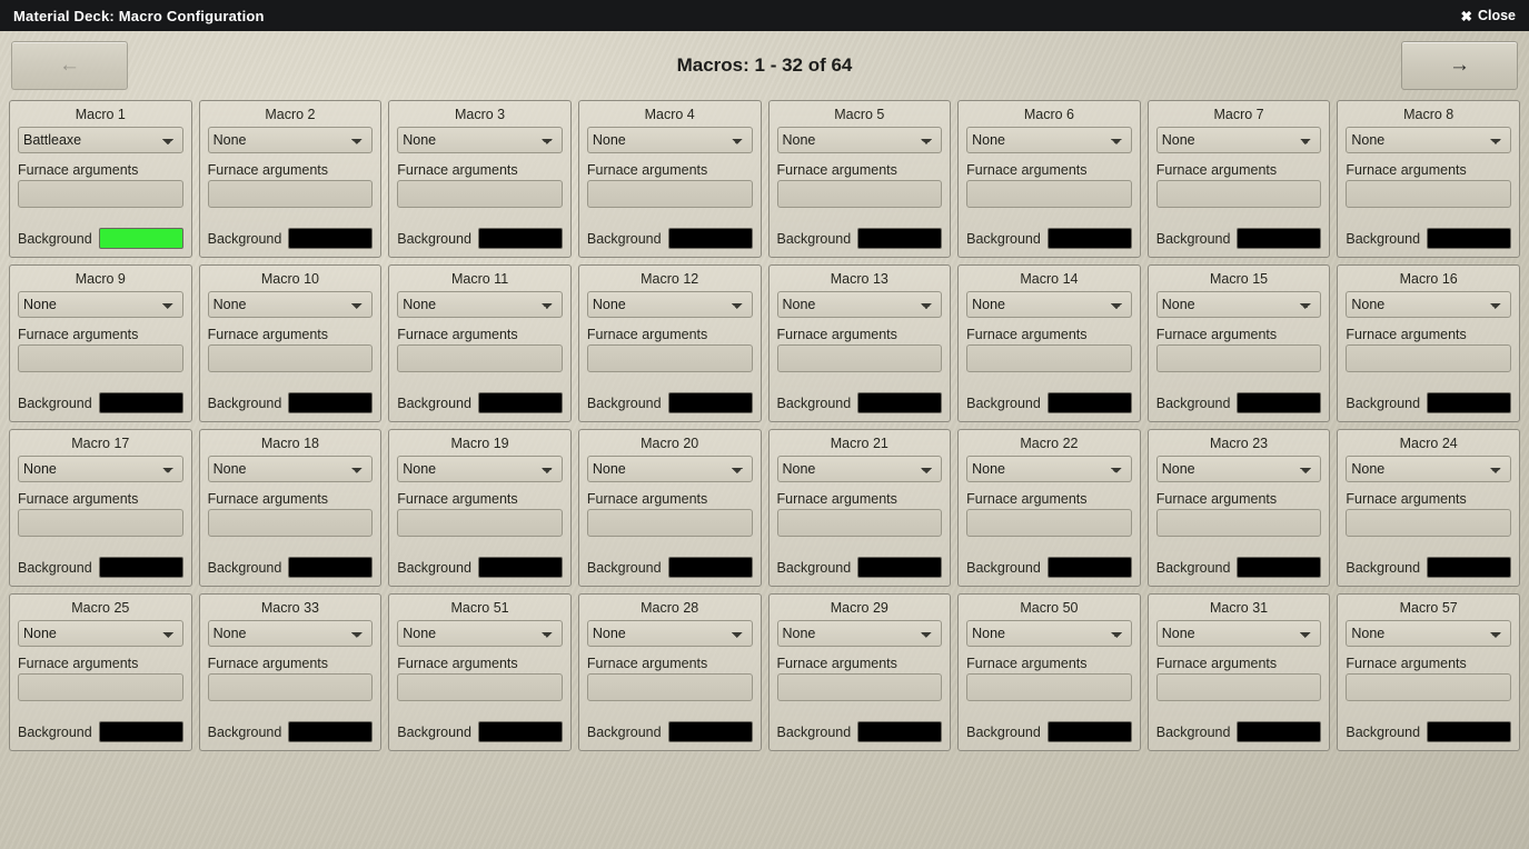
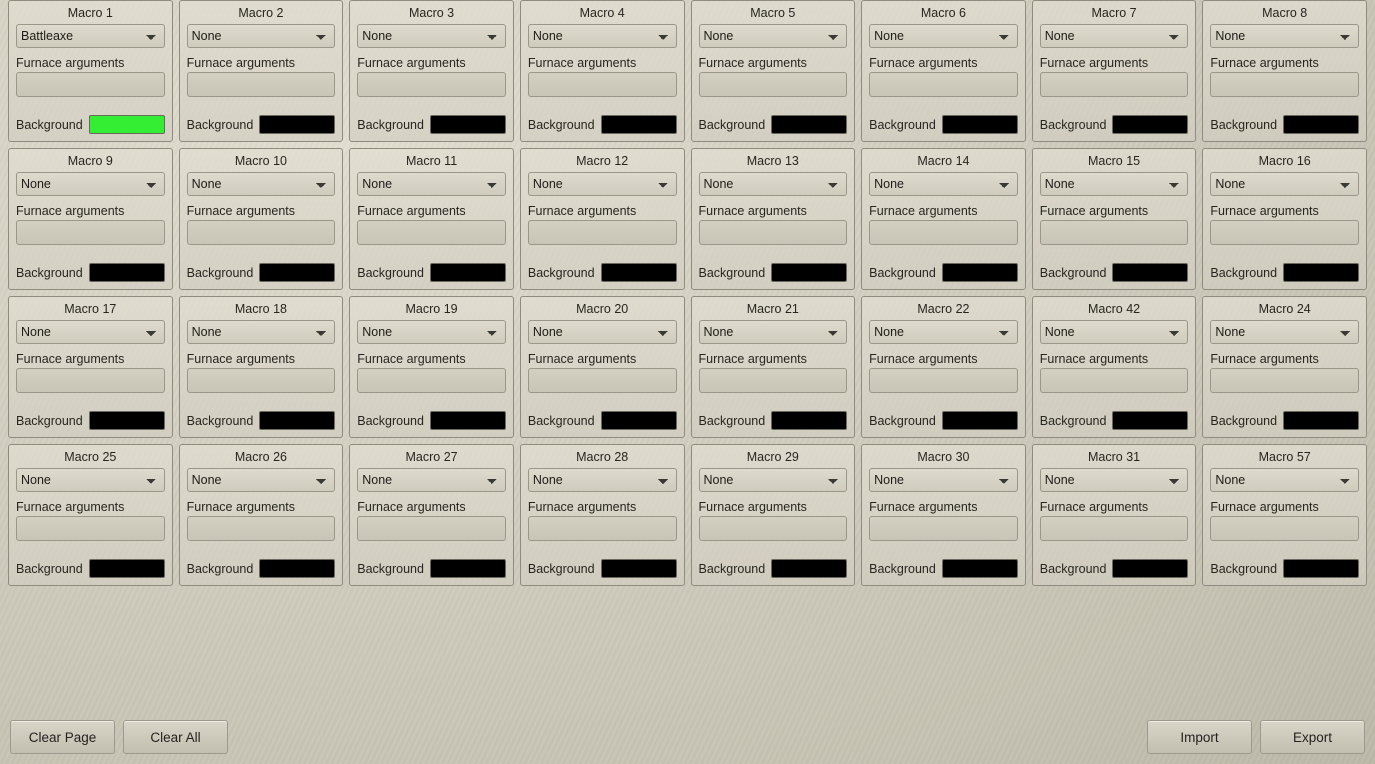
- Material Deck: Macro Configuration
- ✖
- Close
- ←
- Macros: 1 - 32 of 64
- →
  Macro 1
  Battleaxe
  Furnace arguments
  Background
  Macro 2
  None
  Furnace arguments
  Background
  Macro 3
  None
  Furnace arguments
  Background
  Macro 4
  None
  Furnace arguments
  Background
  Macro 5
  None
  Furnace arguments
  Background
  Macro 6
  None
  Furnace arguments
  Background
  Macro 7
  None
  Furnace arguments
  Background
  Macro 8
  None
  Furnace arguments
  Background
  Macro 9
  None
  Furnace arguments
  Background
  Macro 10
  None
  Furnace arguments
  Background
  Macro 11
  None
  Furnace arguments
  Background
  Macro 12
  None
  Furnace arguments
  Background
  Macro 13
  None
  Furnace arguments
  Background
  Macro 14
  None
  Furnace arguments
  Background
  Macro 15
  None
  Furnace arguments
  Background
  Macro 16
  None
  Furnace arguments
  Background
  Macro 17
  None
  Furnace arguments
  Background
  Macro 18
  None
  Furnace arguments
  Background
  Macro 19
  None
  Furnace arguments
  Background
  Macro 20
  None
  Furnace arguments
  Background
  Macro 21
  None
  Furnace arguments
  Background
  Macro 22
  None
  Furnace arguments
  Background
- Macro 23
+ Macro 42
  None
  Furnace arguments
  Background
  Macro 24
  None
  Furnace arguments
  Background
  Macro 25
  None
  Furnace arguments
  Background
- Macro 33
+ Macro 26
  None
  Furnace arguments
  Background
- Macro 51
+ Macro 27
  None
  Furnace arguments
  Background
  Macro 28
  None
  Furnace arguments
  Background
  Macro 29
  None
  Furnace arguments
  Background
- Macro 50
+ Macro 30
  None
  Furnace arguments
  Background
  Macro 31
  None
  Furnace arguments
  Background
  Macro 57
  None
  Furnace arguments
  Background
+ Clear Page
+ Clear All
+ Import
+ Export
